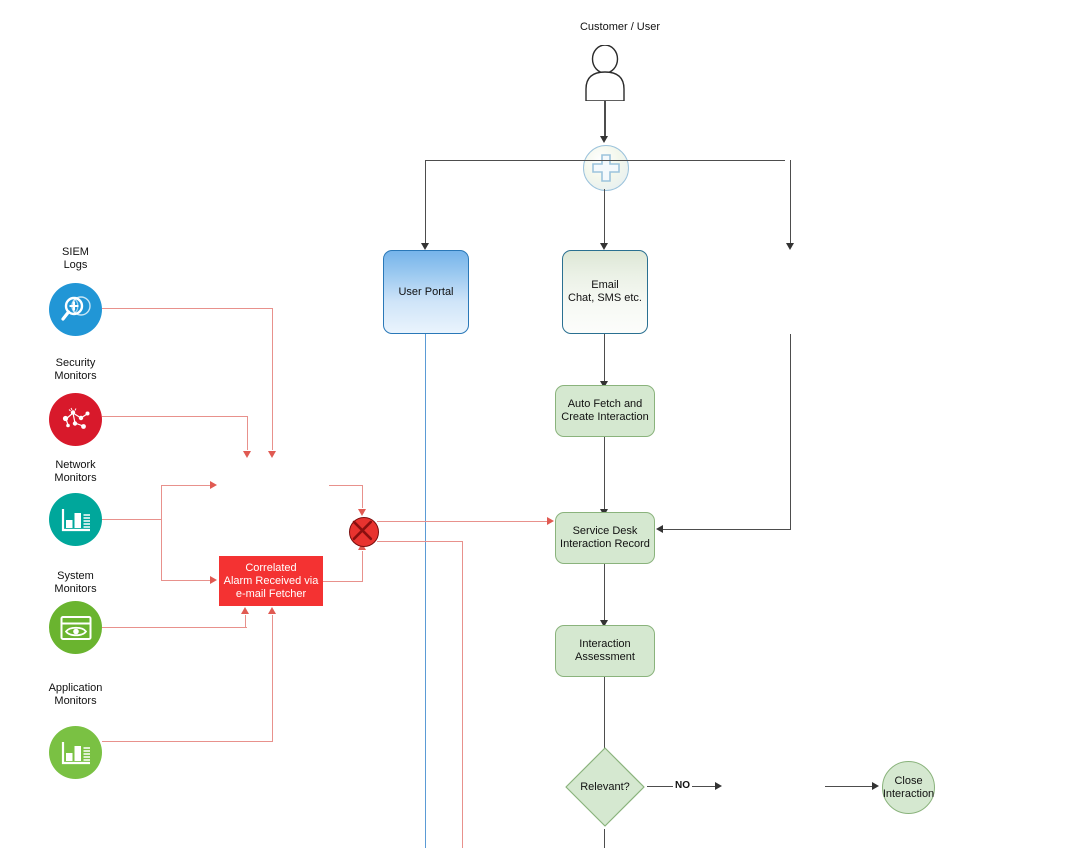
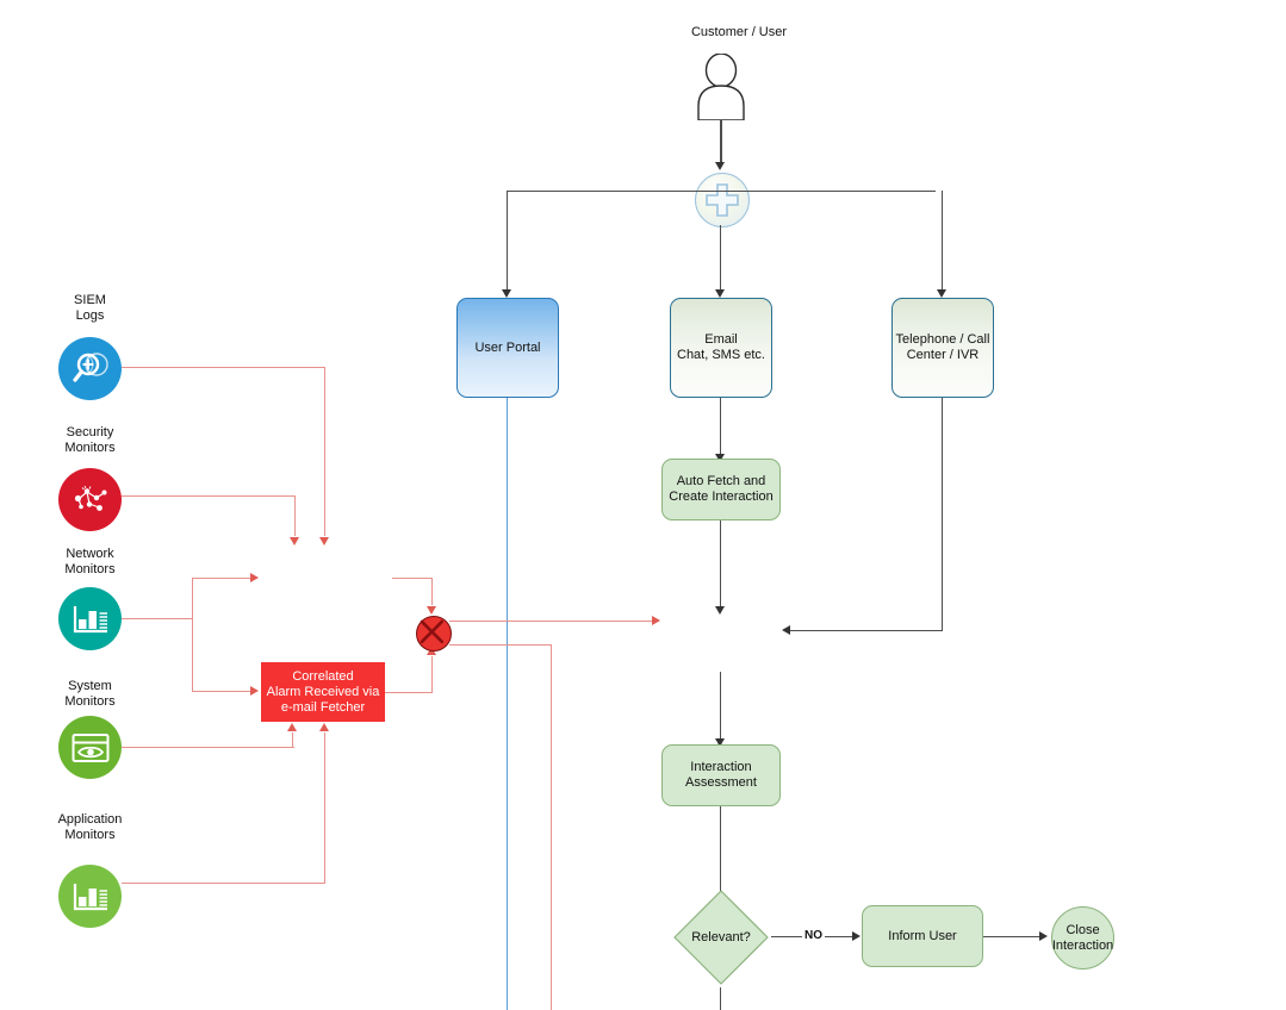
  Customer / User
  User Portal
  Email
  Chat, SMS etc.
+ Telephone / Call
+ Center / IVR
  Auto Fetch and
  Create Interaction
- Service Desk
- Interaction Record
  Interaction
  Assessment
  Relevant?
  NO
+ Inform User
  Close
  Interaction
  SIEM
  Logs
  Security
  Monitors
  Network
  Monitors
  System
  Monitors
  Application
  Monitors
  Correlated
  Alarm Received via
  e-mail Fetcher
